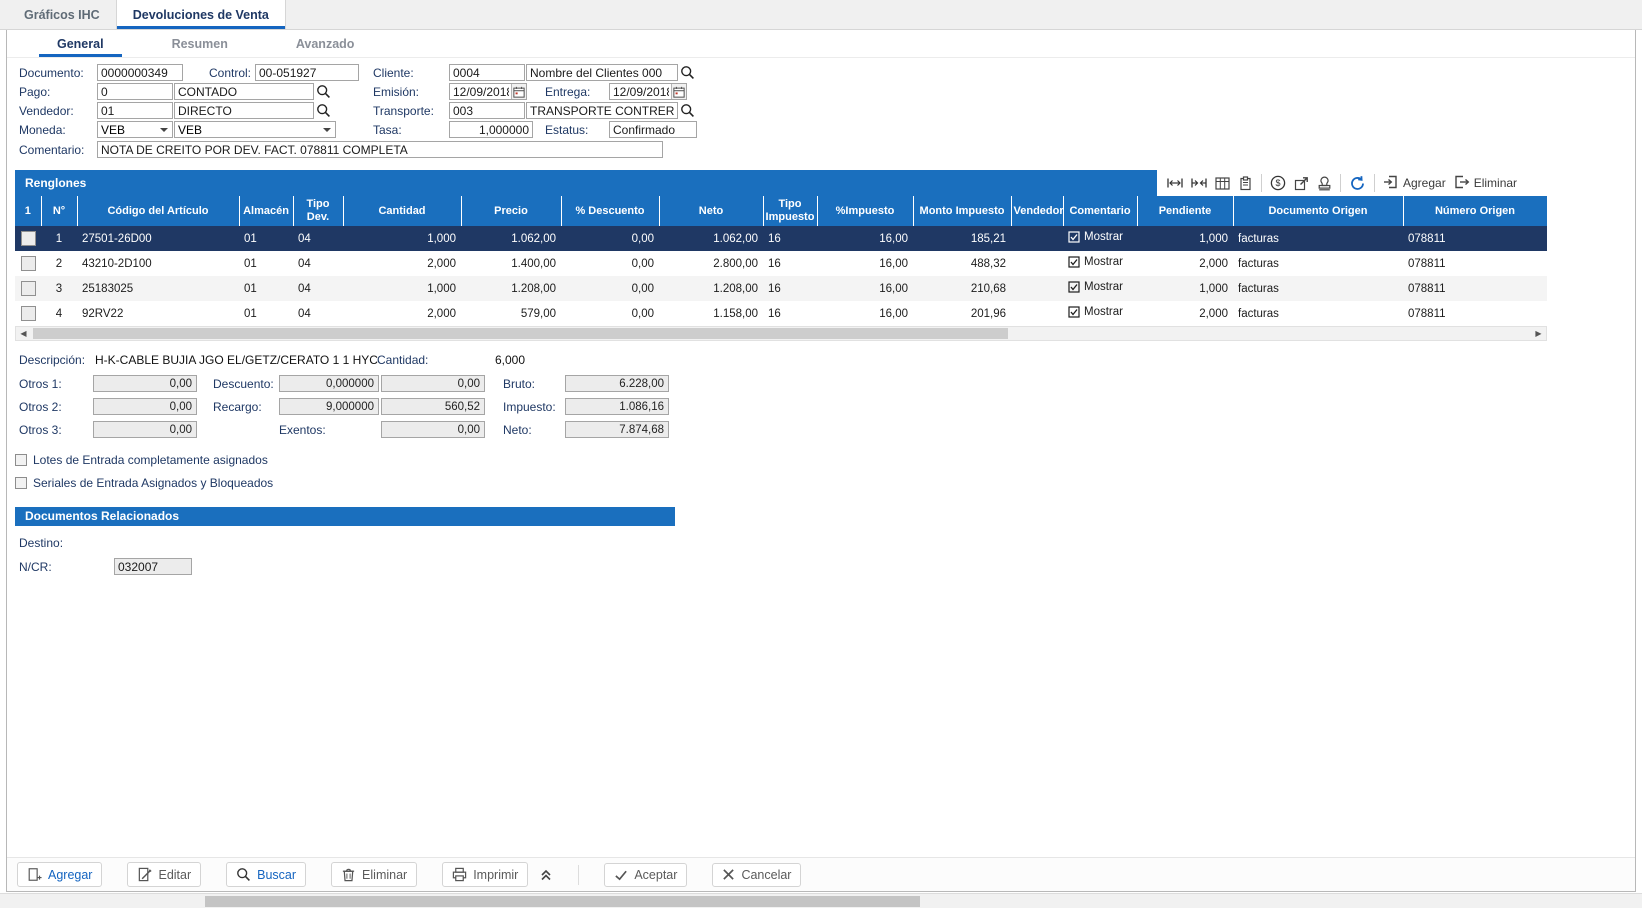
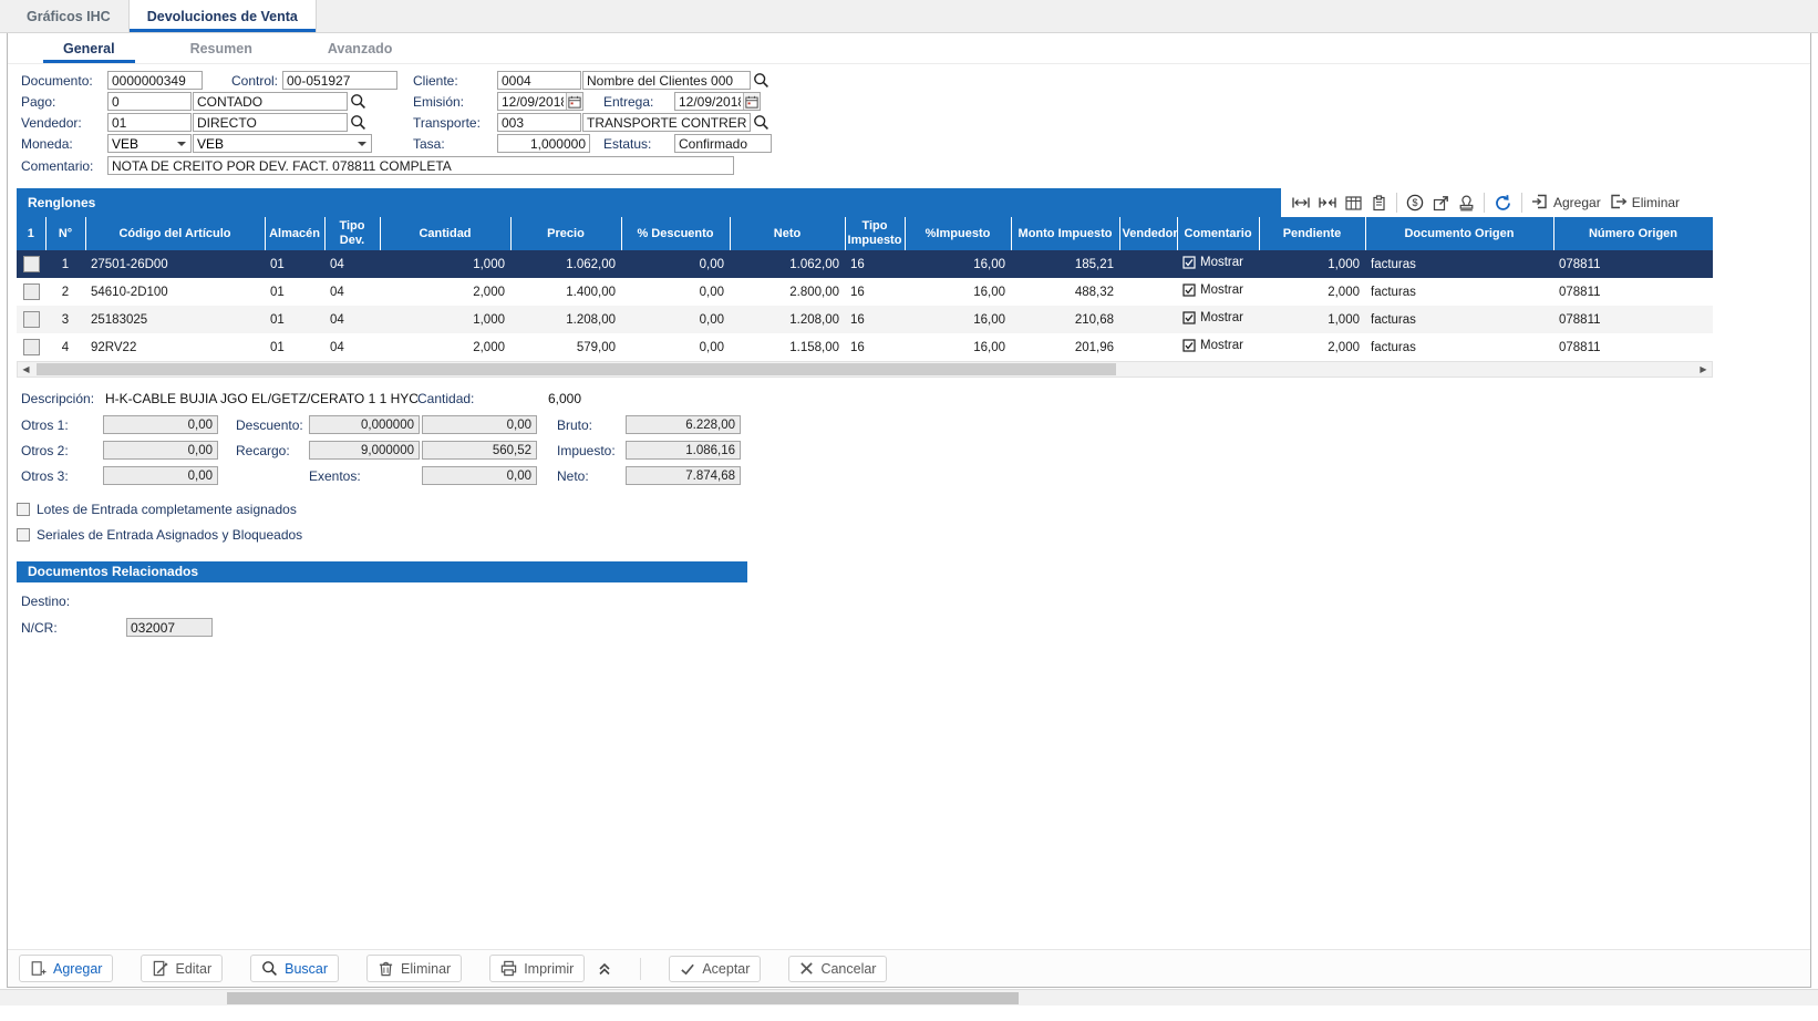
  Gráficos IHC
  Devoluciones de Venta
  General
  Resumen
  Avanzado
  Documento:
  0000000349
  Control:
  00-051927
  Cliente:
  0004
  Nombre del Clientes 000
  Pago:
  0
  CONTADO
  Emisión:
  12/09/201
  Entrega:
  12/09/201
  Vendedor:
  01
  DIRECTO
  Transporte:
  003
  TRANSPORTE CONTRER
  Moneda:
  VEB
  VEB
  Tasa:
  1,000000
  Estatus:
  Confirmado
  Comentario:
  NOTA DE CREITO POR DEV. FACT. 078811 COMPLETA
  Renglones
  $
  Agregar
  Eliminar
  1	N°	Código del Artículo	Almacén	Tipo Dev.	Cantidad	Precio	% Descuento	Neto	Tipo Impuesto	%Impuesto	Monto Impuesto	Vendedor	Comentario	Pendiente	Documento Origen	Número Origen
  	1	27501-26D00	01	04	1,000	1.062,00	0,00	1.062,00	16	16,00	185,21		Mostrar	1,000	facturas	078811
- 	2	43210-2D100	01	04	2,000	1.400,00	0,00	2.800,00	16	16,00	488,32		Mostrar	2,000	facturas	078811
+ 	2	54610-2D100	01	04	2,000	1.400,00	0,00	2.800,00	16	16,00	488,32		Mostrar	2,000	facturas	078811
  	3	25183025	01	04	1,000	1.208,00	0,00	1.208,00	16	16,00	210,68		Mostrar	1,000	facturas	078811
  	4	92RV22	01	04	2,000	579,00	0,00	1.158,00	16	16,00	201,96		Mostrar	2,000	facturas	078811
  ◀
  ▶
  Descripción:
  H-K-CABLE BUJIA JGO EL/GETZ/CERATO 1 1 HYC
  Cantidad:
  6,000
  Otros 1:
  0,00
  Descuento:
  0,000000
  0,00
  Bruto:
  6.228,00
  Otros 2:
  0,00
  Recargo:
  9,000000
  560,52
  Impuesto:
  1.086,16
  Otros 3:
  0,00
  Exentos:
  0,00
  Neto:
  7.874,68
  Lotes de Entrada completamente asignados
  Seriales de Entrada Asignados y Bloqueados
  Documentos Relacionados
  Destino:
  N/CR:
  032007
  Agregar
  Editar
  Buscar
  Eliminar
  Imprimir
  Aceptar
  Cancelar
